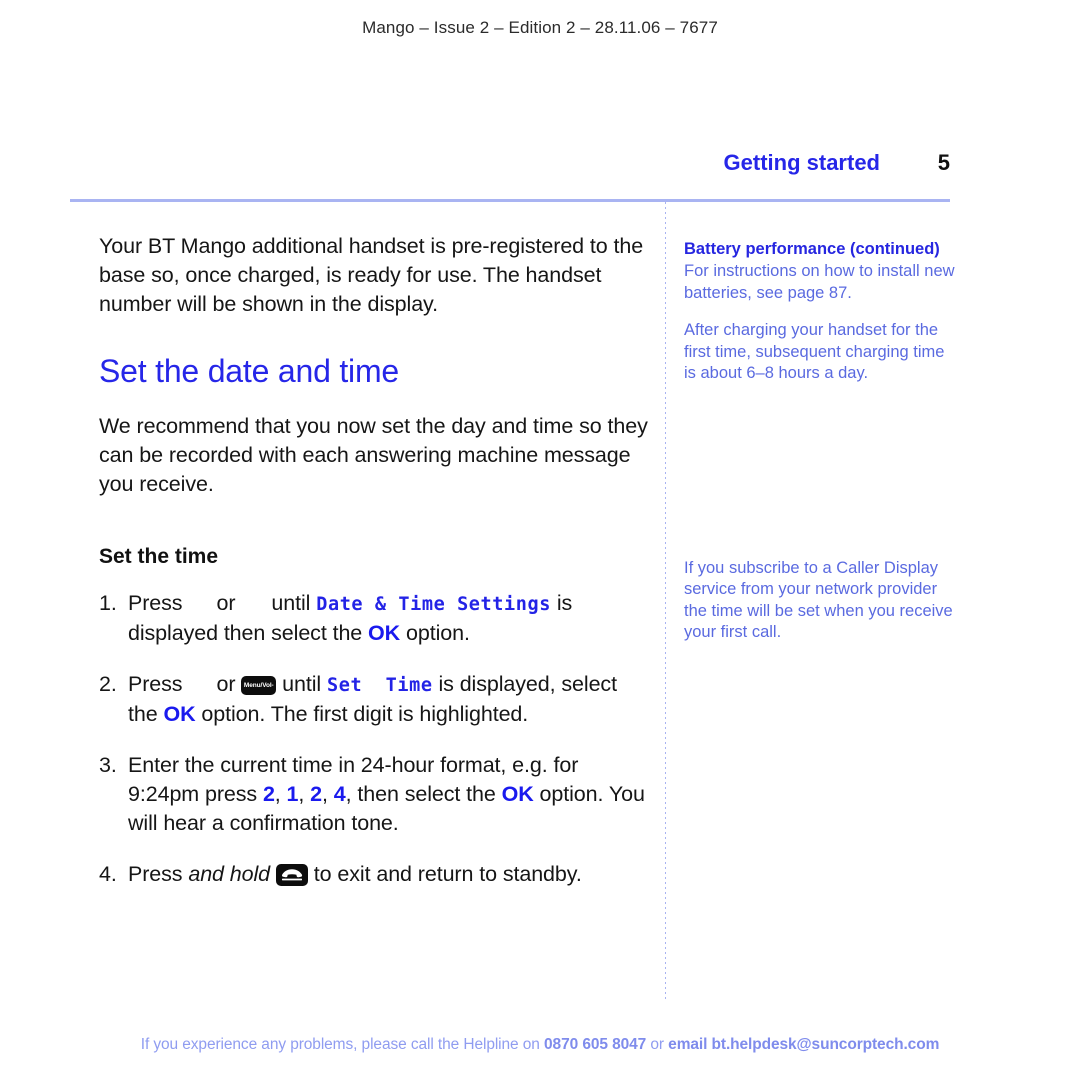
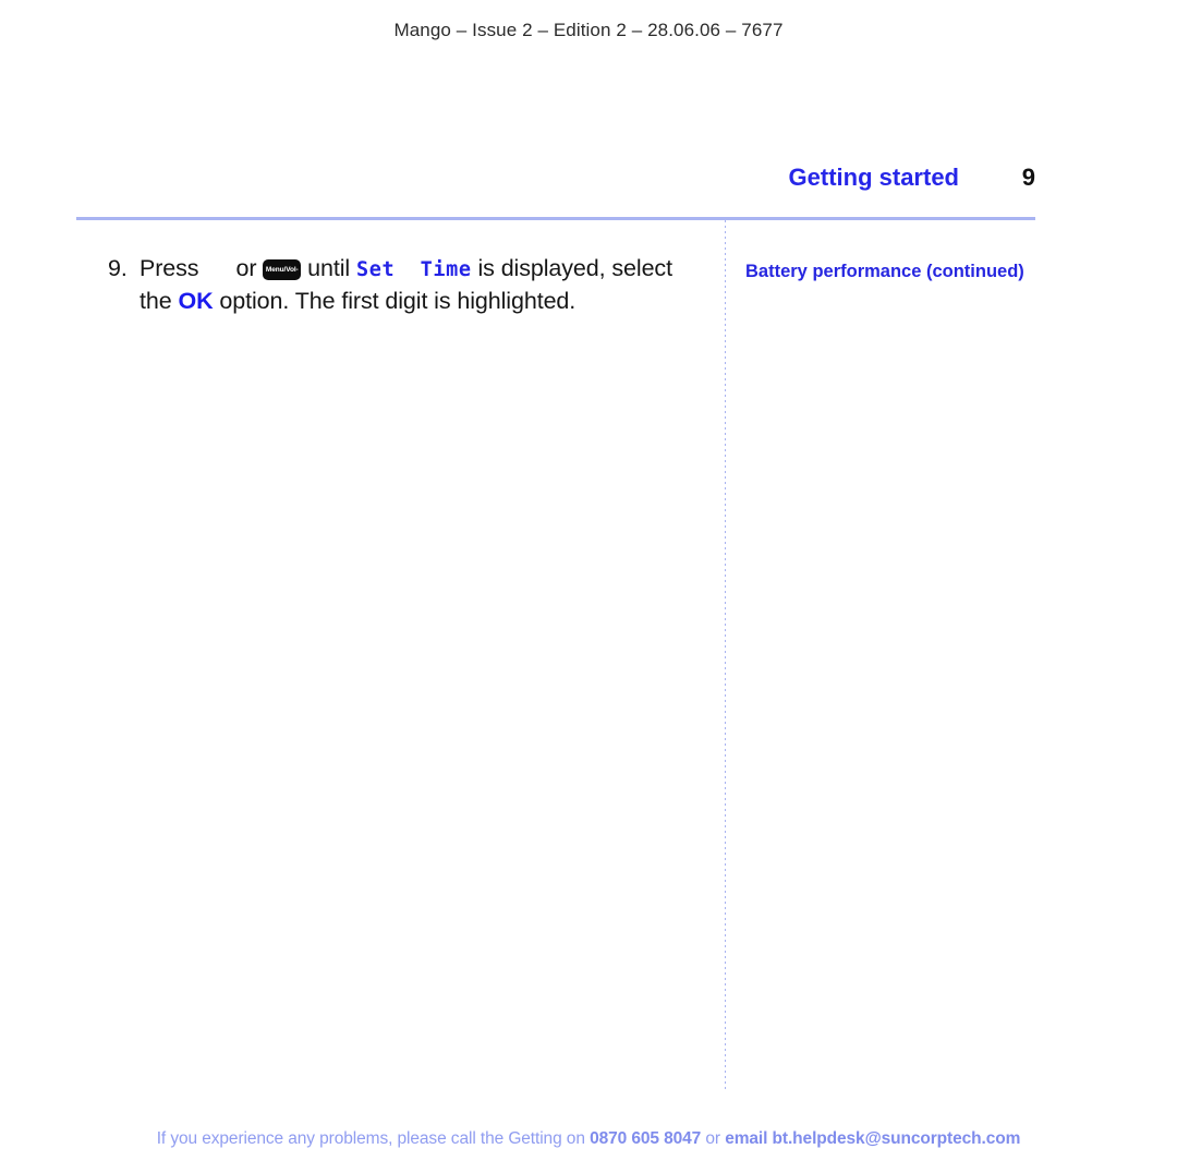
- Mango – Issue 2 – Edition 2 – 28.11.06 – 7677
+ Mango – Issue 2 – Edition 2 – 28.06.06 – 7677
  Getting started
- 5
+ 9
- Your BT Mango additional handset is pre-registered to the base so, once charged, is ready for use. The handset number will be shown in the display.
- Set the date and time
- We recommend that you now set the day and time so they can be recorded with each answering machine message you receive.
- Set the time
- 1.
- Press or until Date & Time Settings is displayed then select the OK option.
- 2.
+ 9.
  Press or until Set Time is displayed, select the OK option. The first digit is highlighted.
- 3.
- Enter the current time in 24-hour format, e.g. for 9:24pm press 2, 1, 2, 4, then select the OK option. You will hear a confirmation tone.
- 4.
- Press and hold to exit and return to standby.
  Battery performance (continued)
- For instructions on how to install new batteries, see page 87.
- After charging your handset for the first time, subsequent charging time is about 6–8 hours a day.
- If you subscribe to a Caller Display service from your network provider the time will be set when you receive your first call.
- If you experience any problems, please call the Helpline on 0870 605 8047 or email bt.helpdesk@suncorptech.com
+ If you experience any problems, please call the Getting on 0870 605 8047 or email bt.helpdesk@suncorptech.com
